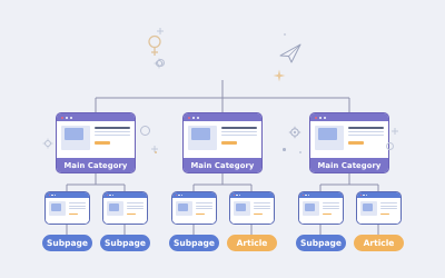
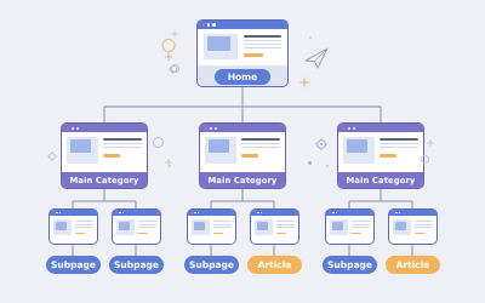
+ Home
  Main Category
  Main Category
  Main Category
  Subpage
  Subpage
  Subpage
  Article
  Subpage
  Article
